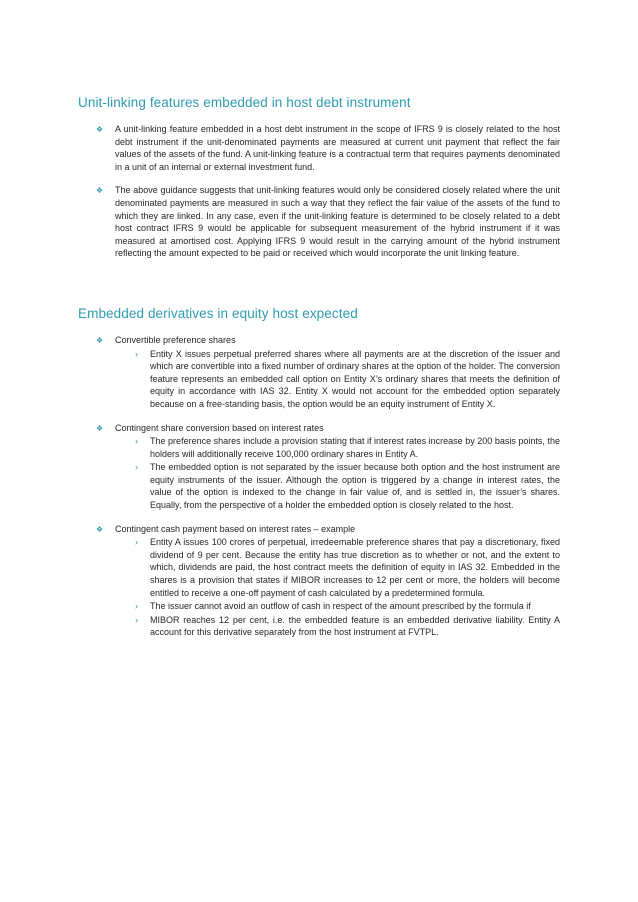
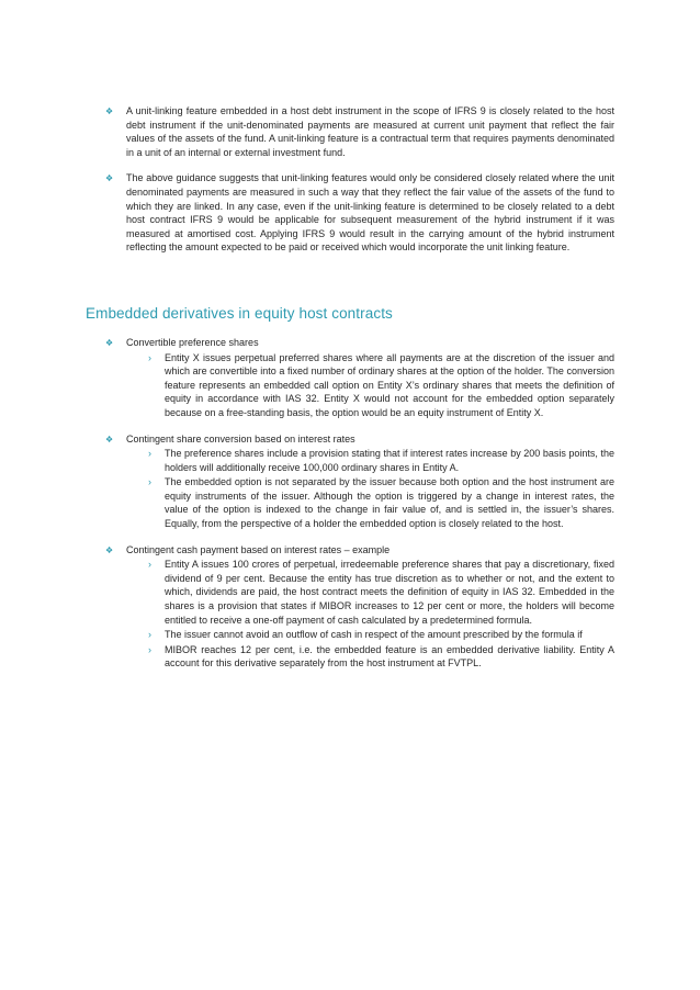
- Unit-linking features embedded in host debt instrument
  ❖
  A unit-linking feature embedded in a host debt instrument in the scope of IFRS 9 is closely related to the host debt instrument if the unit-denominated payments are measured at current unit payment that reflect the fair values of the assets of the fund. A unit-linking feature is a contractual term that requires payments denominated in a unit of an internal or external investment fund.
  ❖
  The above guidance suggests that unit-linking features would only be considered closely related where the unit denominated payments are measured in such a way that they reflect the fair value of the assets of the fund to which they are linked. In any case, even if the unit-linking feature is determined to be closely related to a debt host contract IFRS 9 would be applicable for subsequent measurement of the hybrid instrument if it was measured at amortised cost. Applying IFRS 9 would result in the carrying amount of the hybrid instrument reflecting the amount expected to be paid or received which would incorporate the unit linking feature.
- Embedded derivatives in equity host expected
+ Embedded derivatives in equity host contracts
  ❖
  Convertible preference shares
  ›
  Entity X issues perpetual preferred shares where all payments are at the discretion of the issuer and which are convertible into a fixed number of ordinary shares at the option of the holder. The conversion feature represents an embedded call option on Entity X’s ordinary shares that meets the definition of equity in accordance with IAS 32. Entity X would not account for the embedded option separately because on a free-standing basis, the option would be an equity instrument of Entity X.
  ❖
  Contingent share conversion based on interest rates
  ›
  The preference shares include a provision stating that if interest rates increase by 200 basis points, the holders will additionally receive 100,000 ordinary shares in Entity A.
  ›
  The embedded option is not separated by the issuer because both option and the host instrument are equity instruments of the issuer. Although the option is triggered by a change in interest rates, the value of the option is indexed to the change in fair value of, and is settled in, the issuer’s shares. Equally, from the perspective of a holder the embedded option is closely related to the host.
  ❖
  Contingent cash payment based on interest rates – example
  ›
  Entity A issues 100 crores of perpetual, irredeemable preference shares that pay a discretionary, fixed dividend of 9 per cent. Because the entity has true discretion as to whether or not, and the extent to which, dividends are paid, the host contract meets the definition of equity in IAS 32. Embedded in the shares is a provision that states if MIBOR increases to 12 per cent or more, the holders will become entitled to receive a one-off payment of cash calculated by a predetermined formula.
  ›
  The issuer cannot avoid an outflow of cash in respect of the amount prescribed by the formula if
  ›
  MIBOR reaches 12 per cent, i.e. the embedded feature is an embedded derivative liability. Entity A account for this derivative separately from the host instrument at FVTPL.
